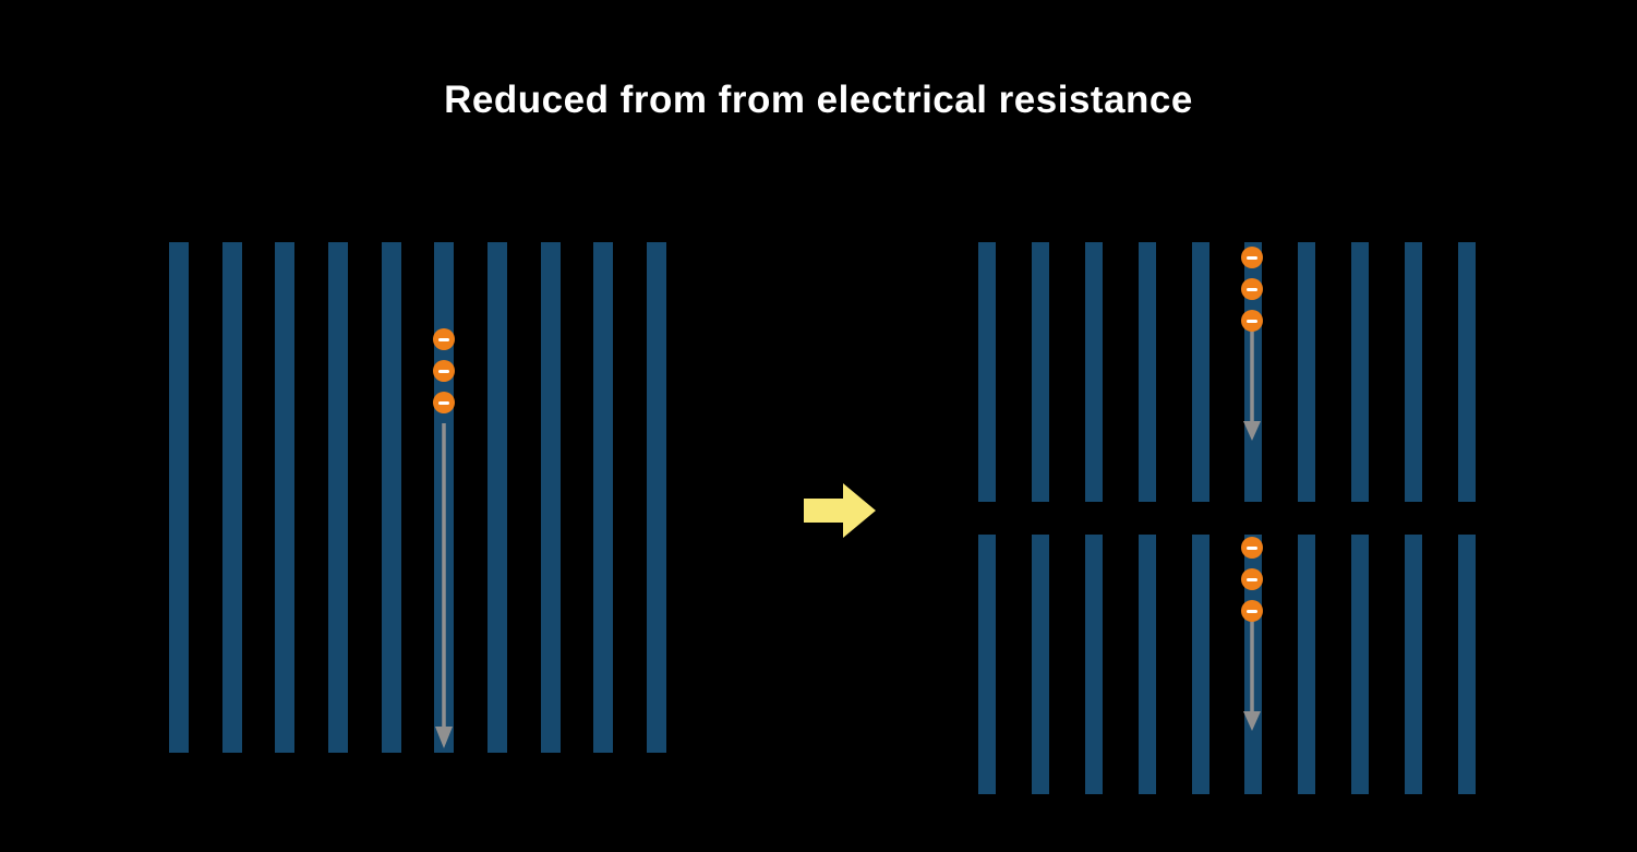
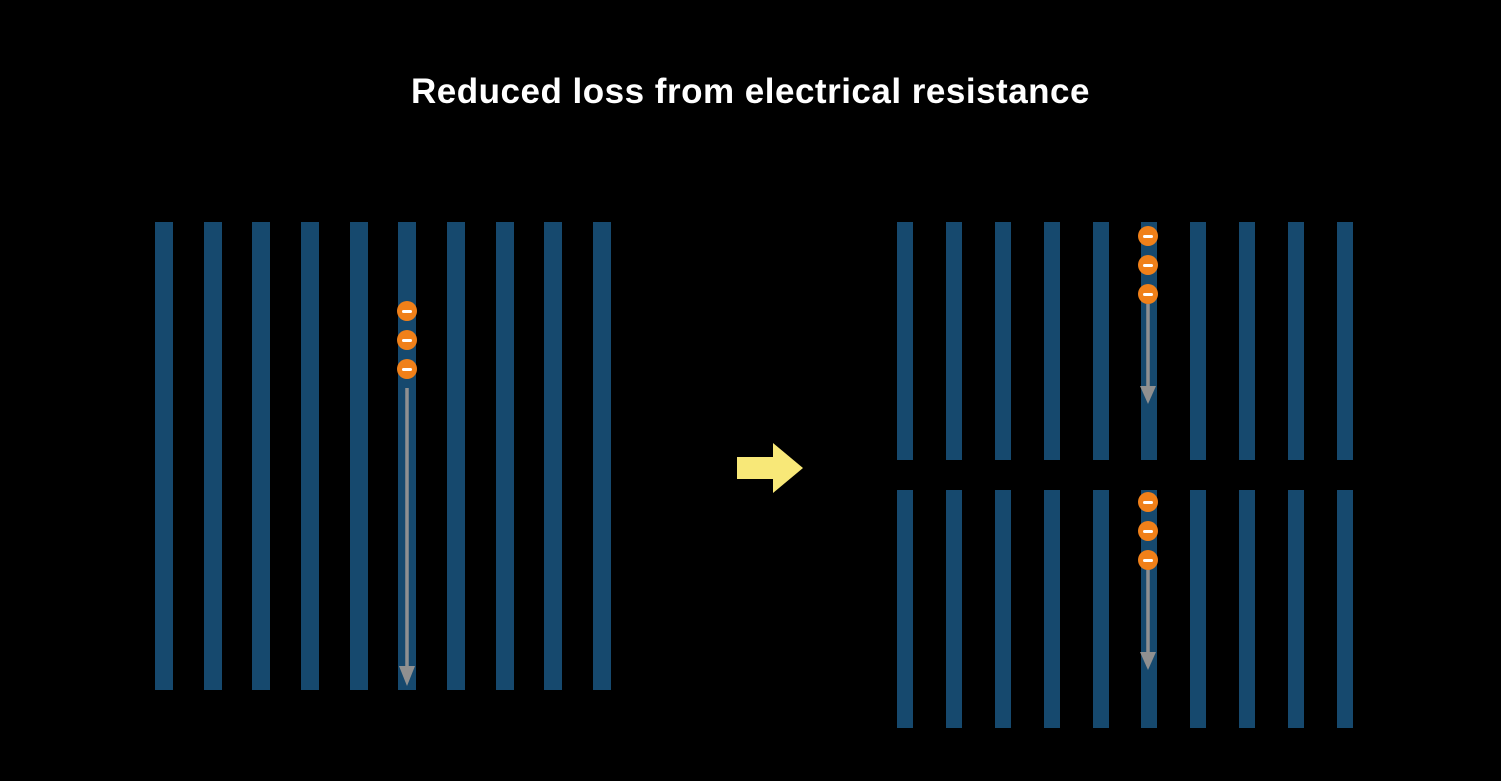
- Reduced from from electrical resistance
+ Reduced loss from electrical resistance
